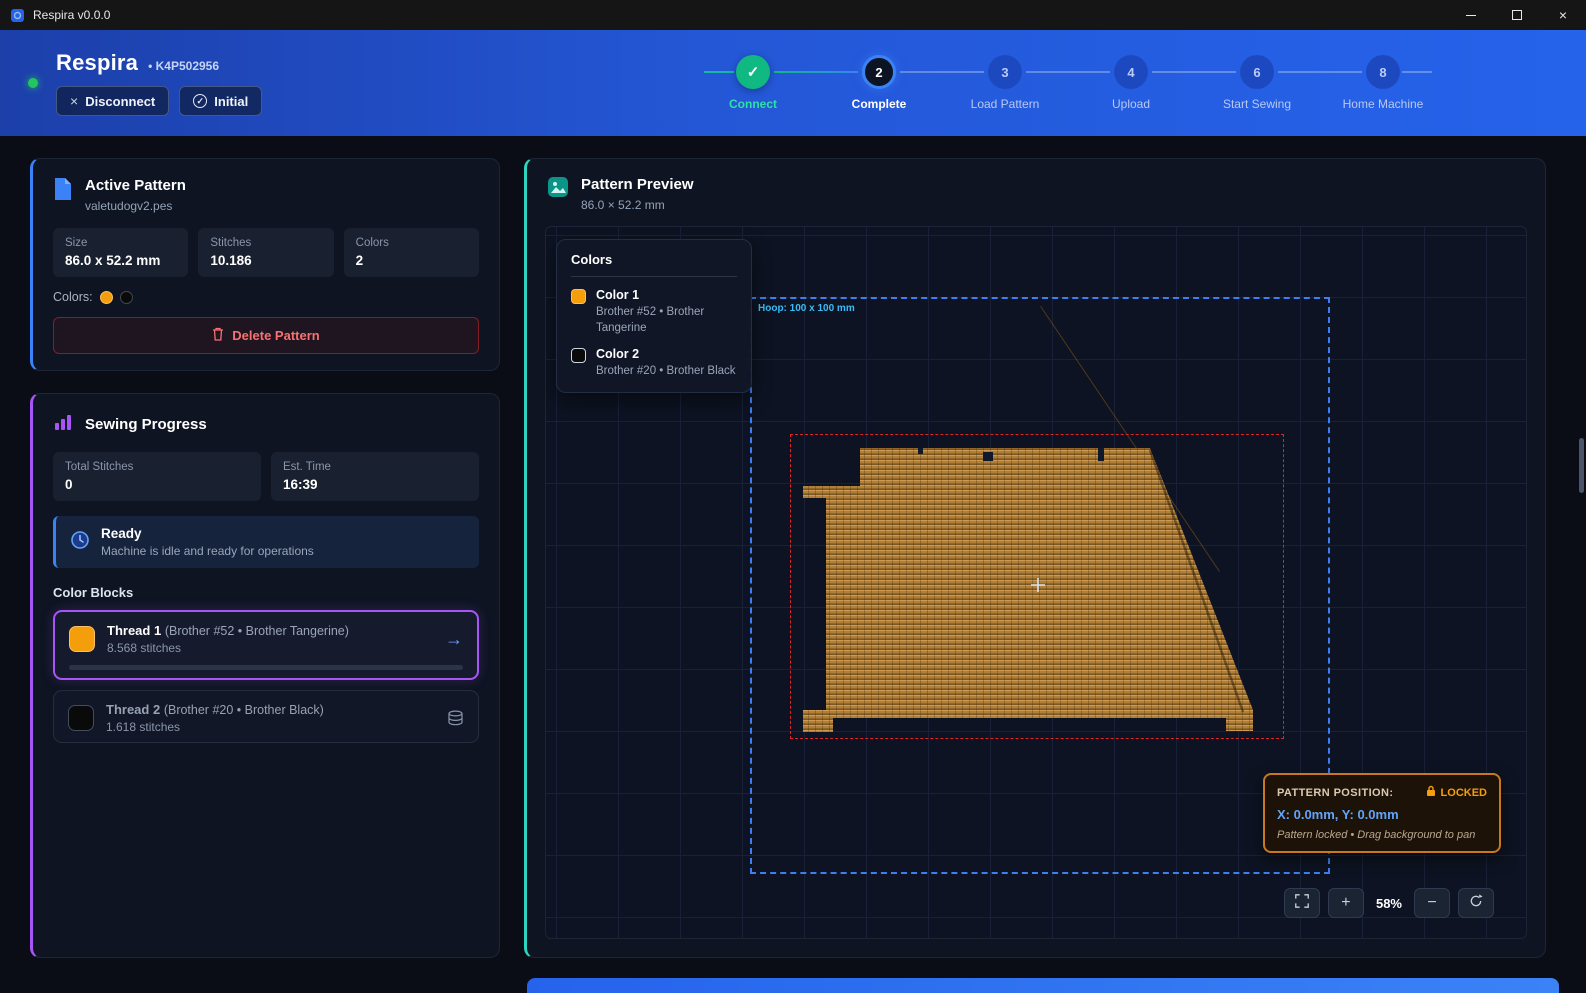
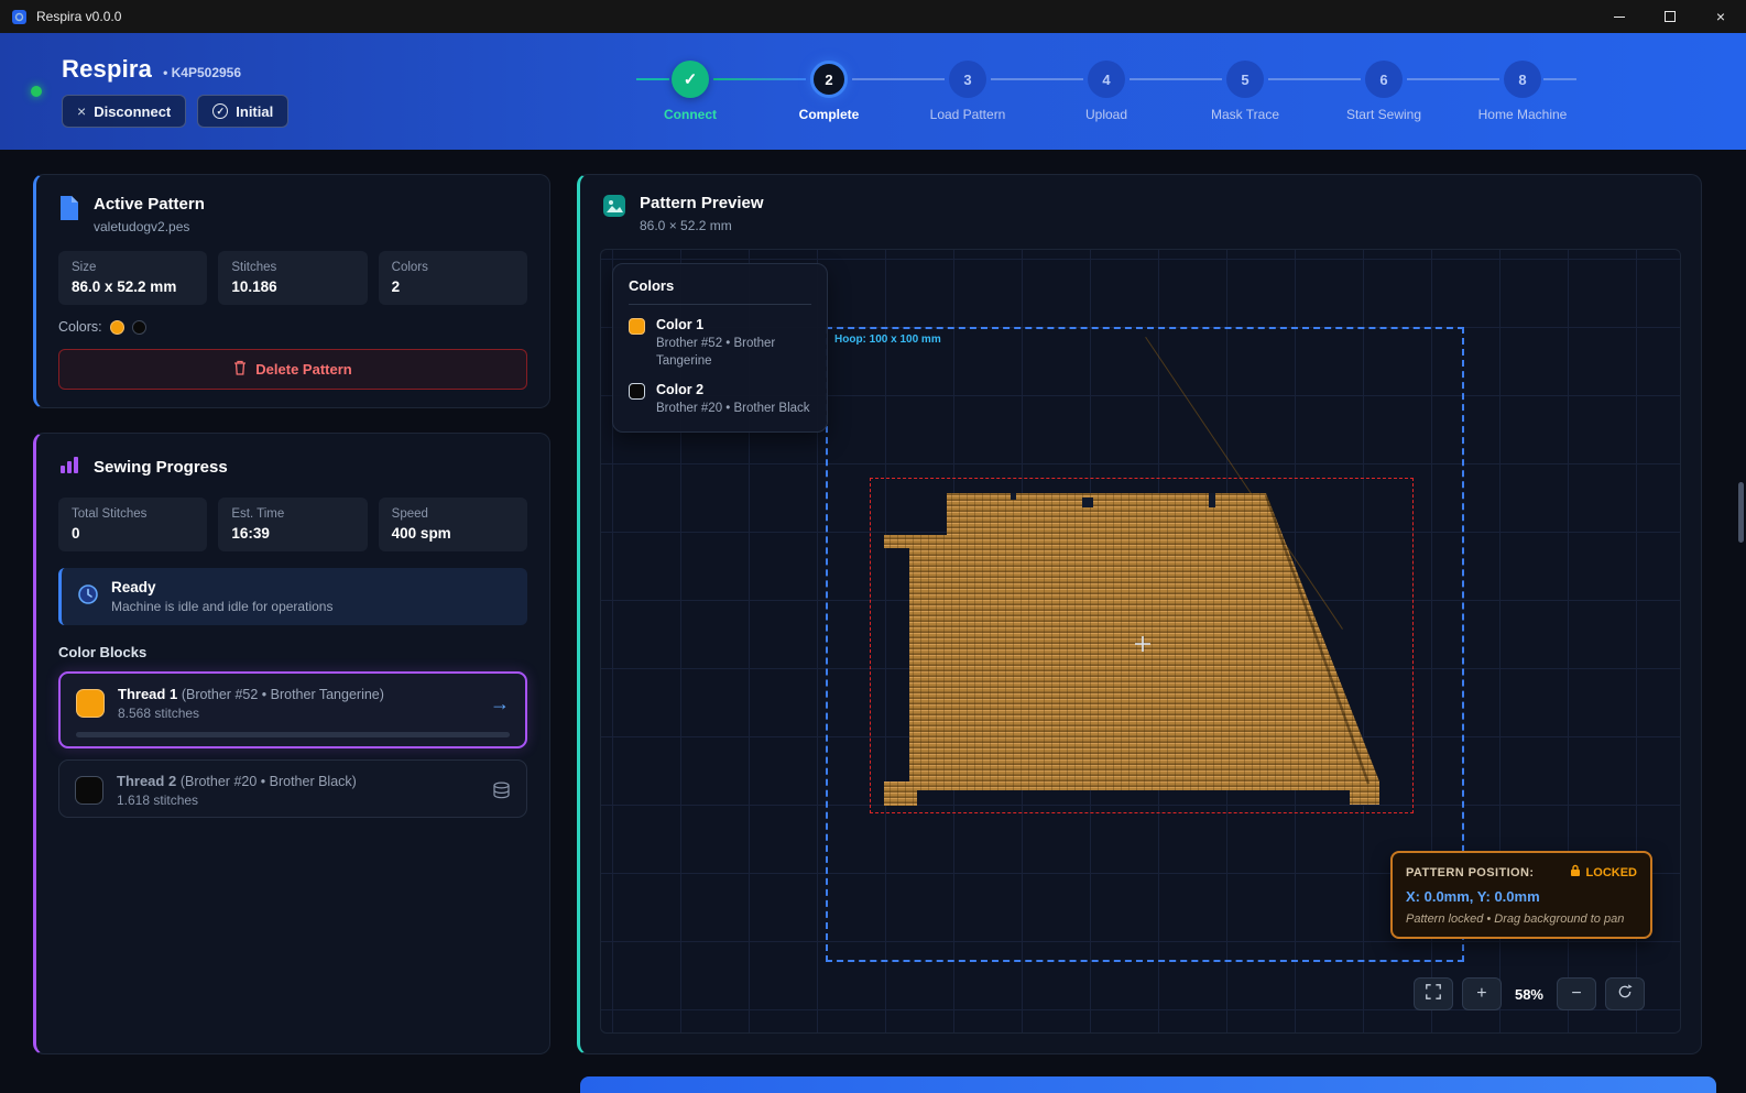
  Respira v0.0.0
  ×
  Respira
  • K4P502956
  ×
  Disconnect
  ✓
  Initial
  ✓
  Connect
  2
  Complete
  3
  Load Pattern
  4
  Upload
+ 5
+ Mask Trace
  6
  Start Sewing
  8
  Home Machine
  Active Pattern
  valetudogv2.pes
  Size
  86.0 x 52.2 mm
  Stitches
  10.186
  Colors
  2
  Colors:
  Delete Pattern
  Sewing Progress
  Total Stitches
  0
  Est. Time
  16:39
+ Speed
+ 400 spm
  Ready
- Machine is idle and ready for operations
+ Machine is idle and idle for operations
  Color Blocks
  Thread 1 (Brother #52 • Brother Tangerine)
  8.568 stitches
  →
  Thread 2 (Brother #20 • Brother Black)
  1.618 stitches
  Pattern Preview
  86.0 × 52.2 mm
  Hoop: 100 x 100 mm
  Colors
  Color 1
  Brother #52 • Brother Tangerine
  Color 2
  Brother #20 • Brother Black
  PATTERN POSITION:
  LOCKED
  X: 0.0mm, Y: 0.0mm
  Pattern locked • Drag background to pan
  +
  58%
  −
